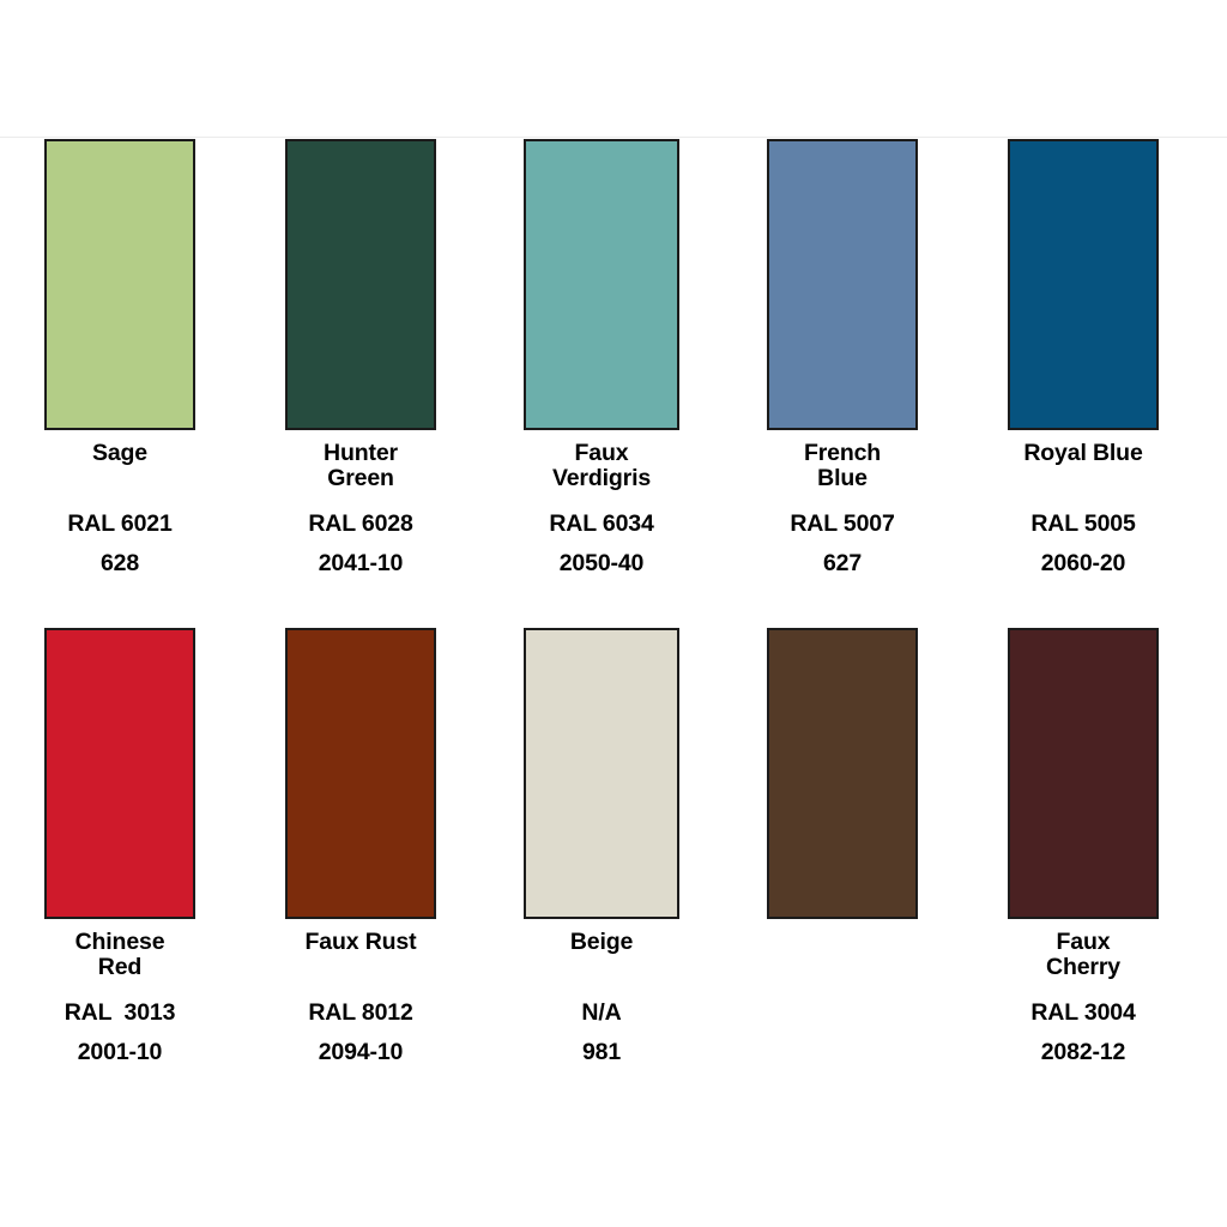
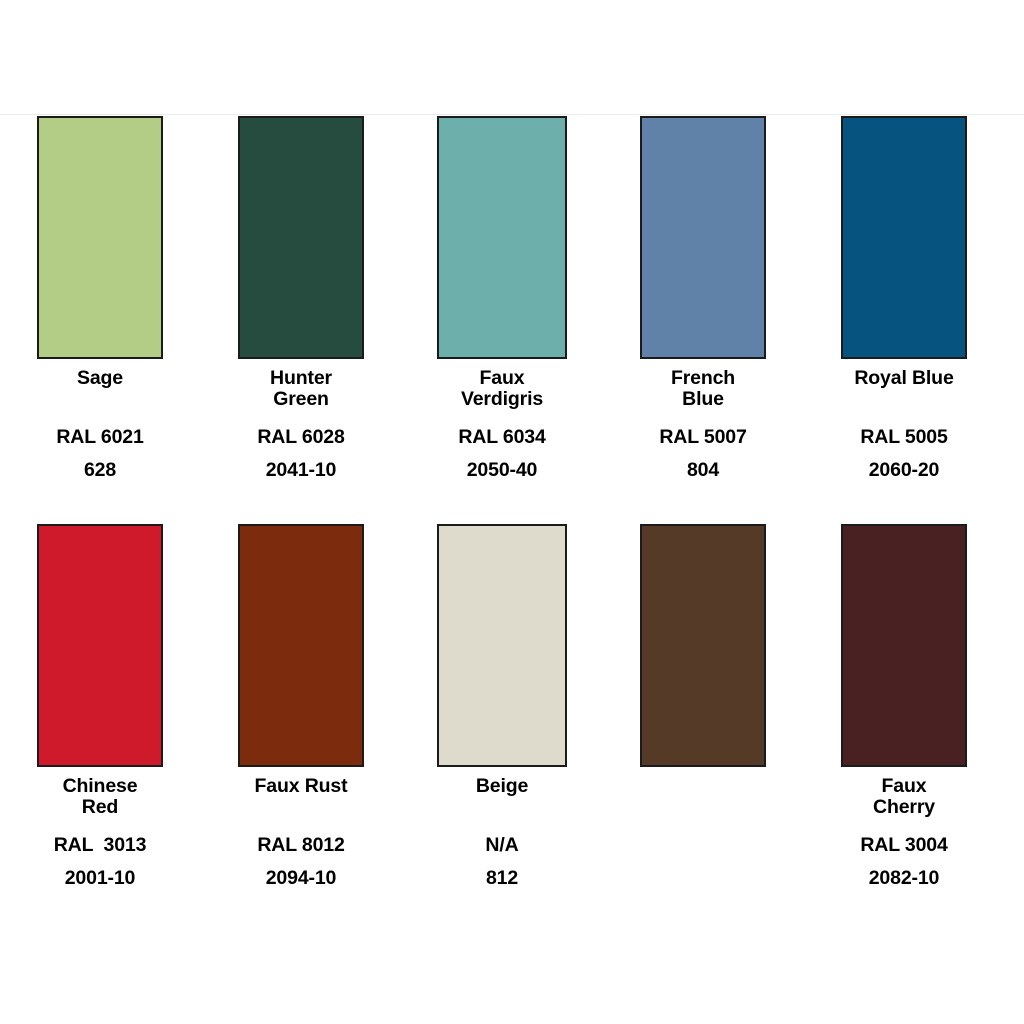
  Sage
  RAL 6021
  628
  Hunter
  Green
  RAL 6028
  2041-10
  Faux
  Verdigris
  RAL 6034
  2050-40
  French
  Blue
  RAL 5007
- 627
+ 804
  Royal Blue
  RAL 5005
  2060-20
  Chinese
  Red
  RAL 3013
  2001-10
  Faux Rust
  RAL 8012
  2094-10
  Beige
  N/A
- 981
+ 812
  Faux
  Cherry
  RAL 3004
- 2082-12
+ 2082-10
